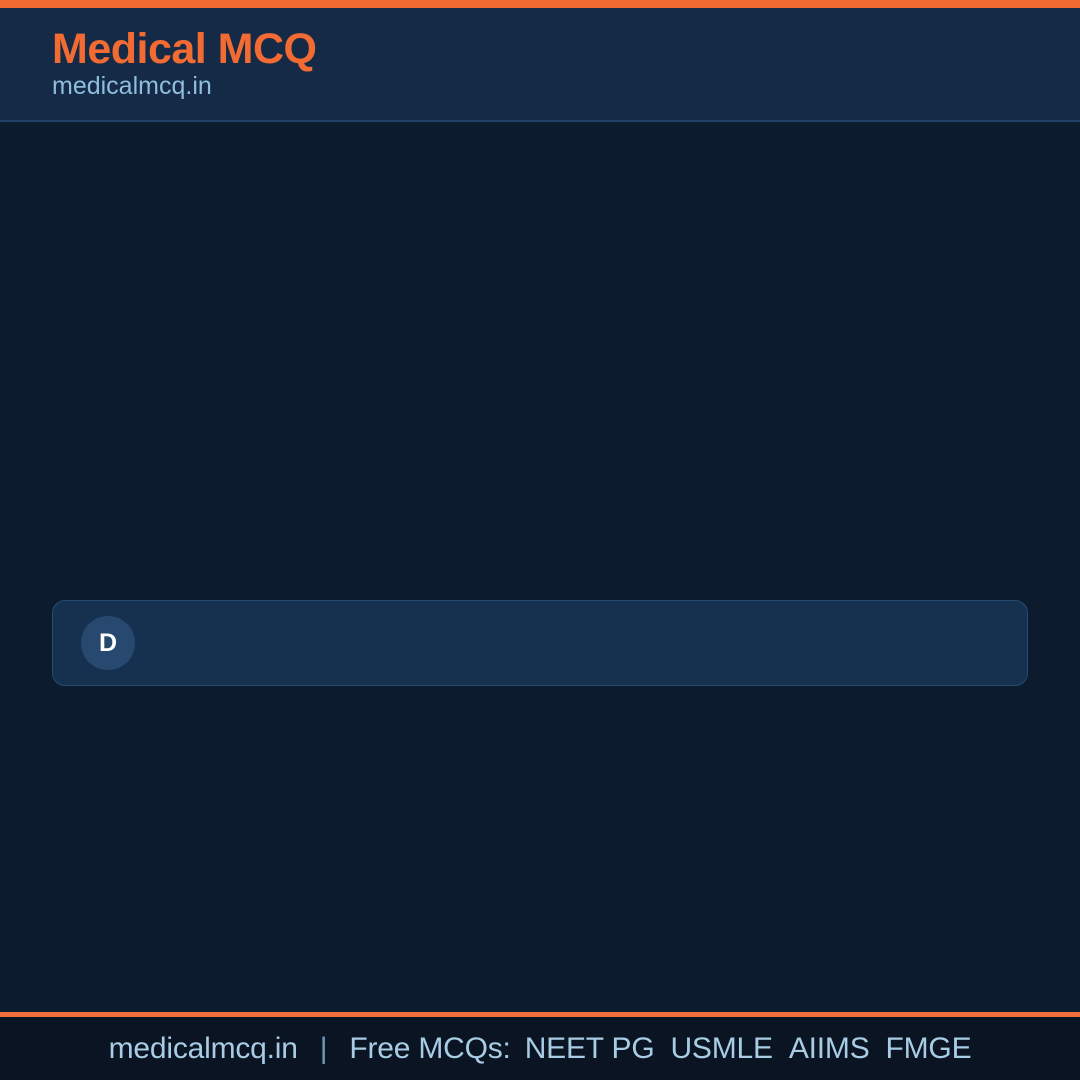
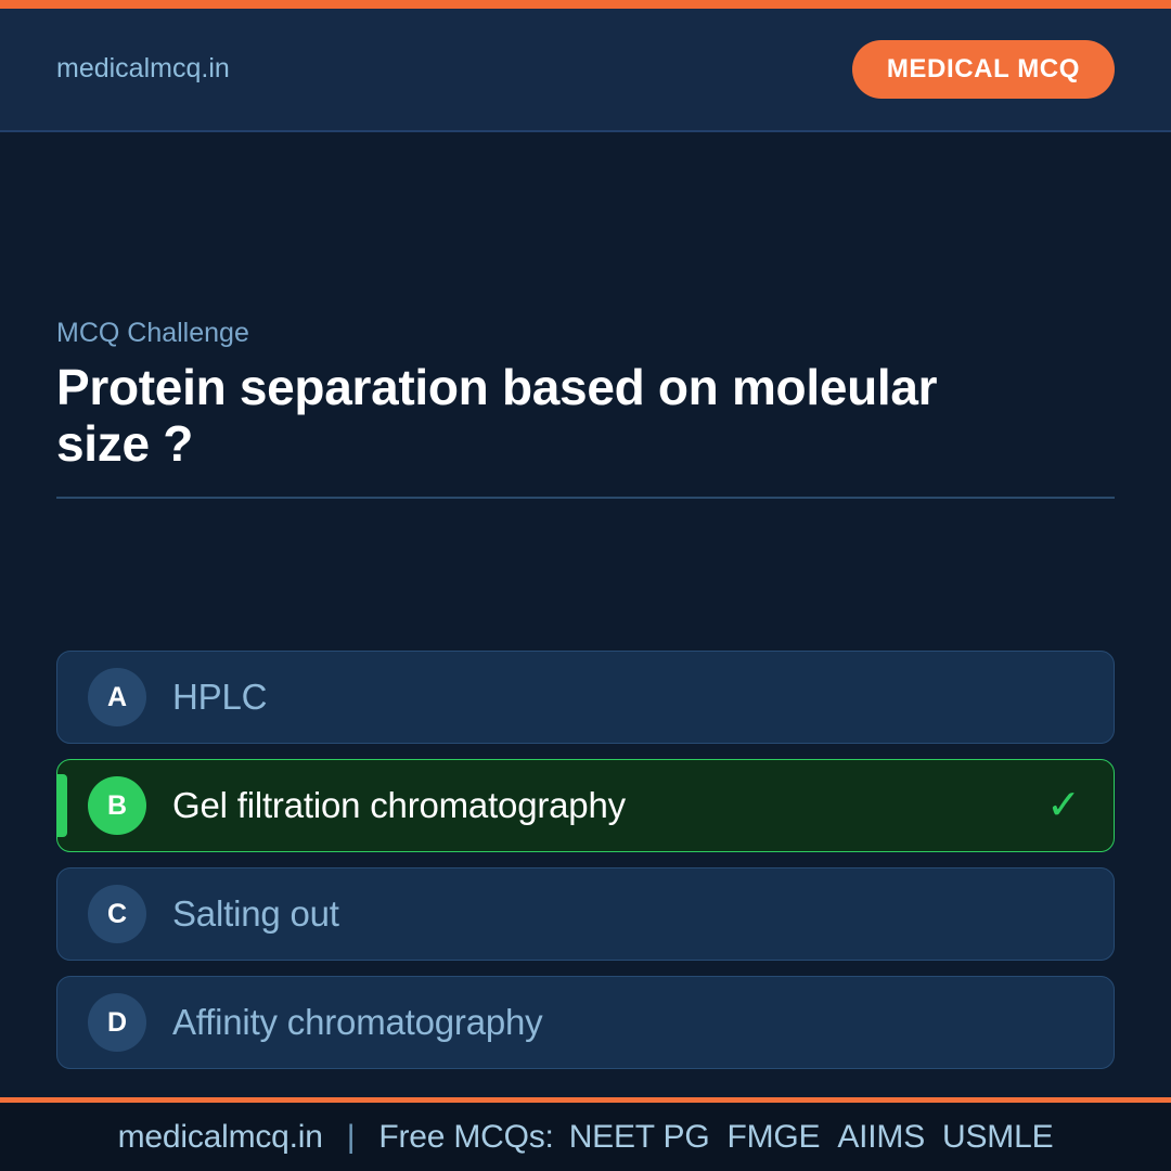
- Medical MCQ
  medicalmcq.in
+ MEDICAL MCQ
+ MCQ Challenge
+ Protein separation based on moleular size ?
+ A
+ HPLC
+ B
+ Gel filtration chromatography
+ ✓
+ C
+ Salting out
  D
+ Affinity chromatography
  medicalmcq.in
  |
  Free MCQs:
  NEET PG
- USMLE
+ FMGE
  AIIMS
- FMGE
+ USMLE
